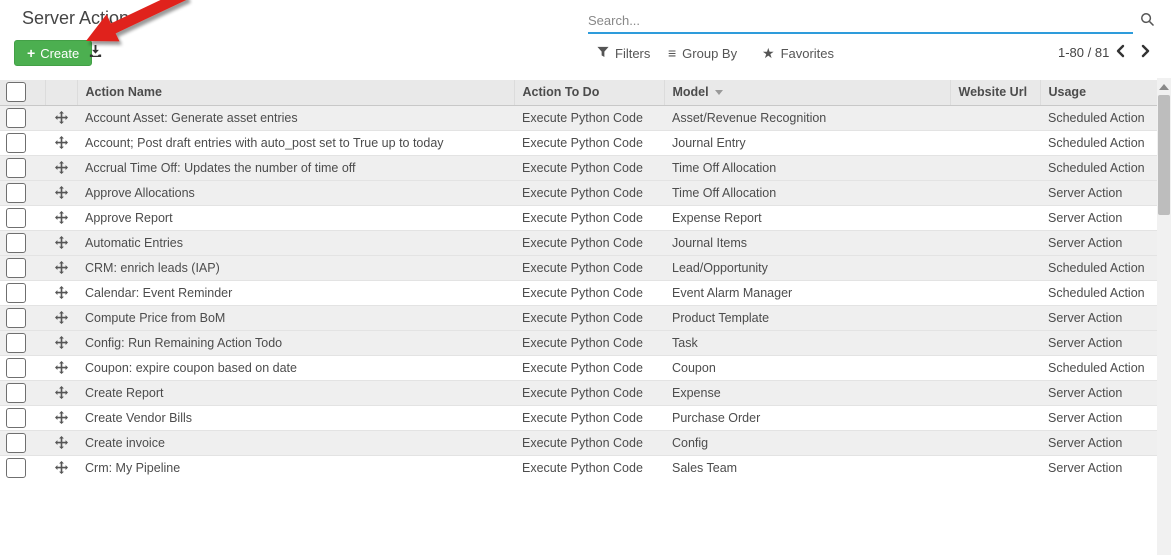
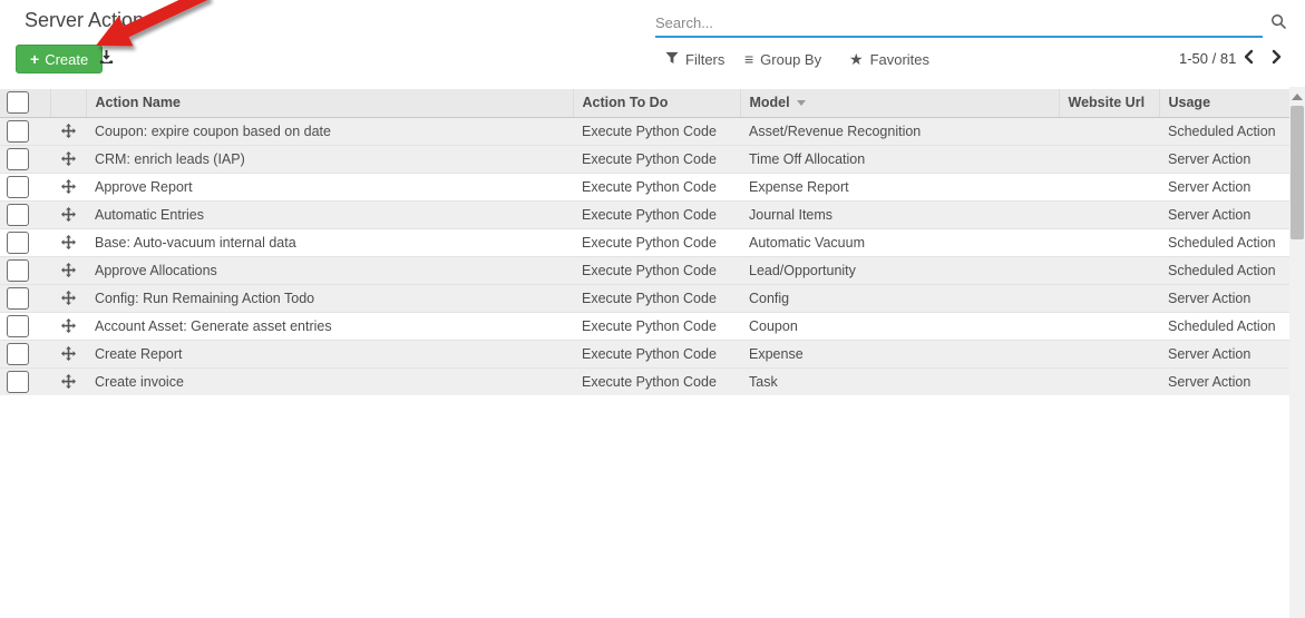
  Server Acto
  +
  Create
  Search...
  Filters
  ≡
  Group By
  ★
  Favorites
- 1-80 / 81
+ 1-50 / 81
  		Action Name	Action To Do	Model	Website Url	Usage
- 		Account Asset: Generate asset entries	Execute Python Code	Asset/Revenue Recognition		Scheduled Action
+ 		Coupon: expire coupon based on date	Execute Python Code	Asset/Revenue Recognition		Scheduled Action
- 		Account; Post draft entries with auto_post set to True up to today	Execute Python Code	Journal Entry		Scheduled Action
- 		Accrual Time Off: Updates the number of time off	Execute Python Code	Time Off Allocation		Scheduled Action
- 		Approve Allocations	Execute Python Code	Time Off Allocation		Server Action
+ 		CRM: enrich leads (IAP)	Execute Python Code	Time Off Allocation		Server Action
  		Approve Report	Execute Python Code	Expense Report		Server Action
  		Automatic Entries	Execute Python Code	Journal Items		Server Action
+ 		Base: Auto-vacuum internal data	Execute Python Code	Automatic Vacuum		Scheduled Action
- 		CRM: enrich leads (IAP)	Execute Python Code	Lead/Opportunity		Scheduled Action
+ 		Approve Allocations	Execute Python Code	Lead/Opportunity		Scheduled Action
- 		Calendar: Event Reminder	Execute Python Code	Event Alarm Manager		Scheduled Action
- 		Compute Price from BoM	Execute Python Code	Product Template		Server Action
- 		Config: Run Remaining Action Todo	Execute Python Code	Task		Server Action
+ 		Config: Run Remaining Action Todo	Execute Python Code	Config		Server Action
- 		Coupon: expire coupon based on date	Execute Python Code	Coupon		Scheduled Action
+ 		Account Asset: Generate asset entries	Execute Python Code	Coupon		Scheduled Action
  		Create Report	Execute Python Code	Expense		Server Action
- 		Create Vendor Bills	Execute Python Code	Purchase Order		Server Action
- 		Create invoice	Execute Python Code	Config		Server Action
+ 		Create invoice	Execute Python Code	Task		Server Action
- 		Crm: My Pipeline	Execute Python Code	Sales Team		Server Action
